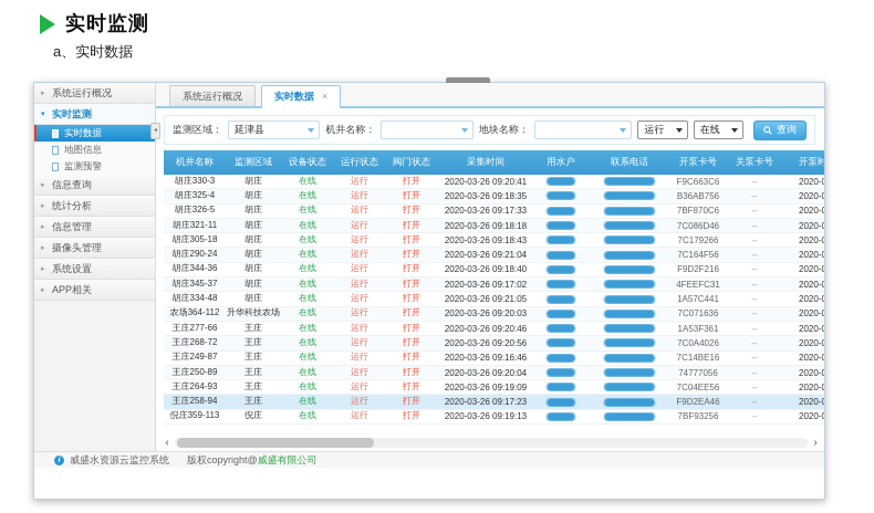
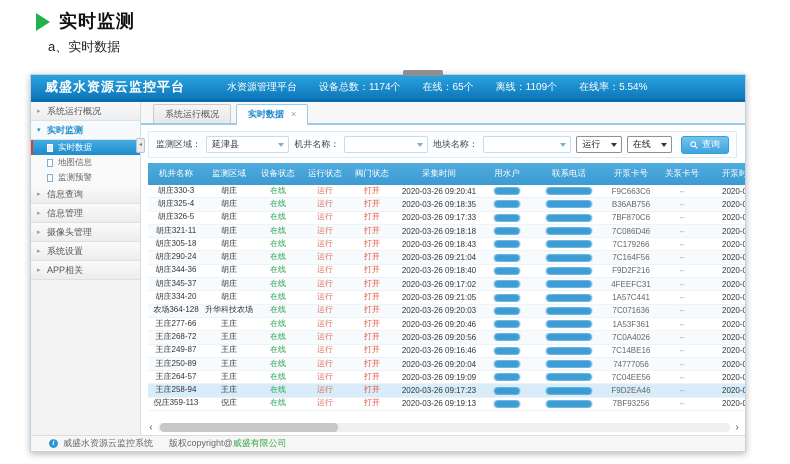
  实时监测
  a、实时数据
+ 威盛水资源云监控平台
+ 水资源管理平台
+ 设备总数：1174个
+ 在线：65个
+ 离线：1109个
+ 在线率：5.54%
  系统运行概况
  实时监测
  实时数据
  地图信息
  监测预警
  信息查询
- 统计分析
  信息管理
  摄像头管理
  系统设置
  APP相关
  系统运行概况
  实时数据 ×
  监测区域：
  延津县
  机井名称：
  地块名称：
  运行
  在线
  查询
  机井名称
  监测区域
  设备状态
  运行状态
  阀门状态
  采集时间
  用水户
  联系电话
  开泵卡号
  关泵卡号
  开泵时
  胡庄330-3
  胡庄
  在线
  运行
  打开
  2020-03-26 09:20:41
  F9C663C6
  --
  2020-0
  胡庄325-4
  胡庄
  在线
  运行
  打开
  2020-03-26 09:18:35
  B36AB756
  --
  2020-0
  胡庄326-5
  胡庄
  在线
  运行
  打开
  2020-03-26 09:17:33
  7BF870C6
  --
  2020-0
  胡庄321-11
  胡庄
  在线
  运行
  打开
  2020-03-26 09:18:18
  7C086D46
  --
  2020-0
  胡庄305-18
  胡庄
  在线
  运行
  打开
  2020-03-26 09:18:43
  7C179266
  --
  2020-0
  胡庄290-24
  胡庄
  在线
  运行
  打开
  2020-03-26 09:21:04
  7C164F56
  --
  2020-0
  胡庄344-36
  胡庄
  在线
  运行
  打开
  2020-03-26 09:18:40
  F9D2F216
  --
  2020-0
  胡庄345-37
  胡庄
  在线
  运行
  打开
  2020-03-26 09:17:02
  4FEEFC31
  --
  2020-0
- 胡庄334-48
+ 胡庄334-20
  胡庄
  在线
  运行
  打开
  2020-03-26 09:21:05
  1A57C441
  --
  2020-0
- 农场364-112
+ 农场364-128
  升华科技农场
  在线
  运行
  打开
  2020-03-26 09:20:03
  7C071636
  --
  2020-0
  王庄277-66
  王庄
  在线
  运行
  打开
  2020-03-26 09:20:46
  1A53F361
  --
  2020-0
  王庄268-72
  王庄
  在线
  运行
  打开
  2020-03-26 09:20:56
  7C0A4026
  --
  2020-0
  王庄249-87
  王庄
  在线
  运行
  打开
  2020-03-26 09:16:46
  7C14BE16
  --
  2020-0
  王庄250-89
  王庄
  在线
  运行
  打开
  2020-03-26 09:20:04
  74777056
  --
  2020-0
- 王庄264-93
+ 王庄264-57
  王庄
  在线
  运行
  打开
  2020-03-26 09:19:09
  7C04EE56
  --
  2020-0
  王庄258-94
  王庄
  在线
  运行
  打开
  2020-03-26 09:17:23
  F9D2EA46
  --
  2020-0
  倪庄359-113
  倪庄
  在线
  运行
  打开
  2020-03-26 09:19:13
  7BF93256
  --
  2020-0
  ‹
  ›
  威盛水资源云监控系统
  版权copyright@
  威盛有限公司
